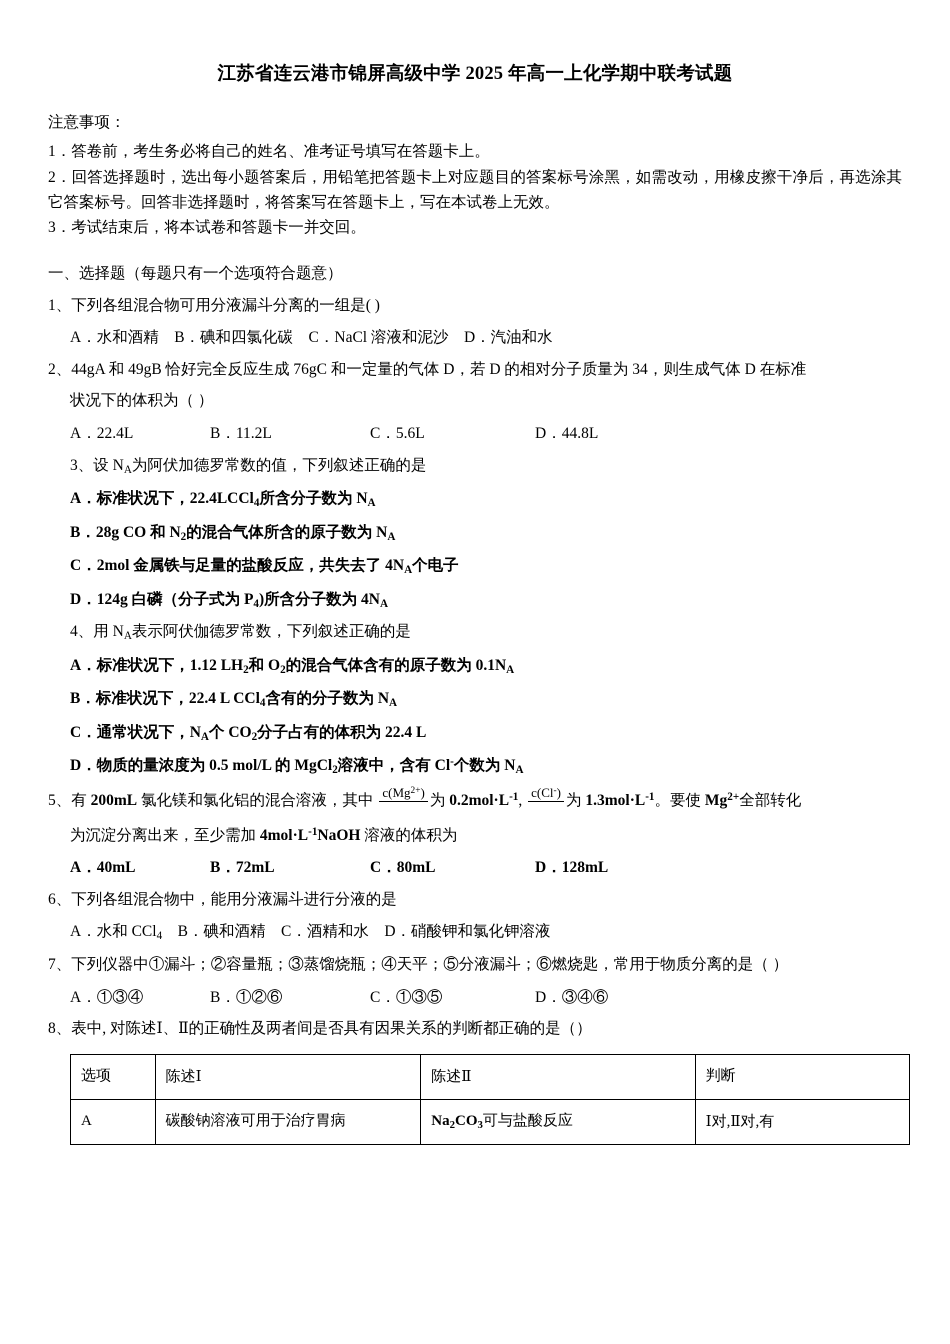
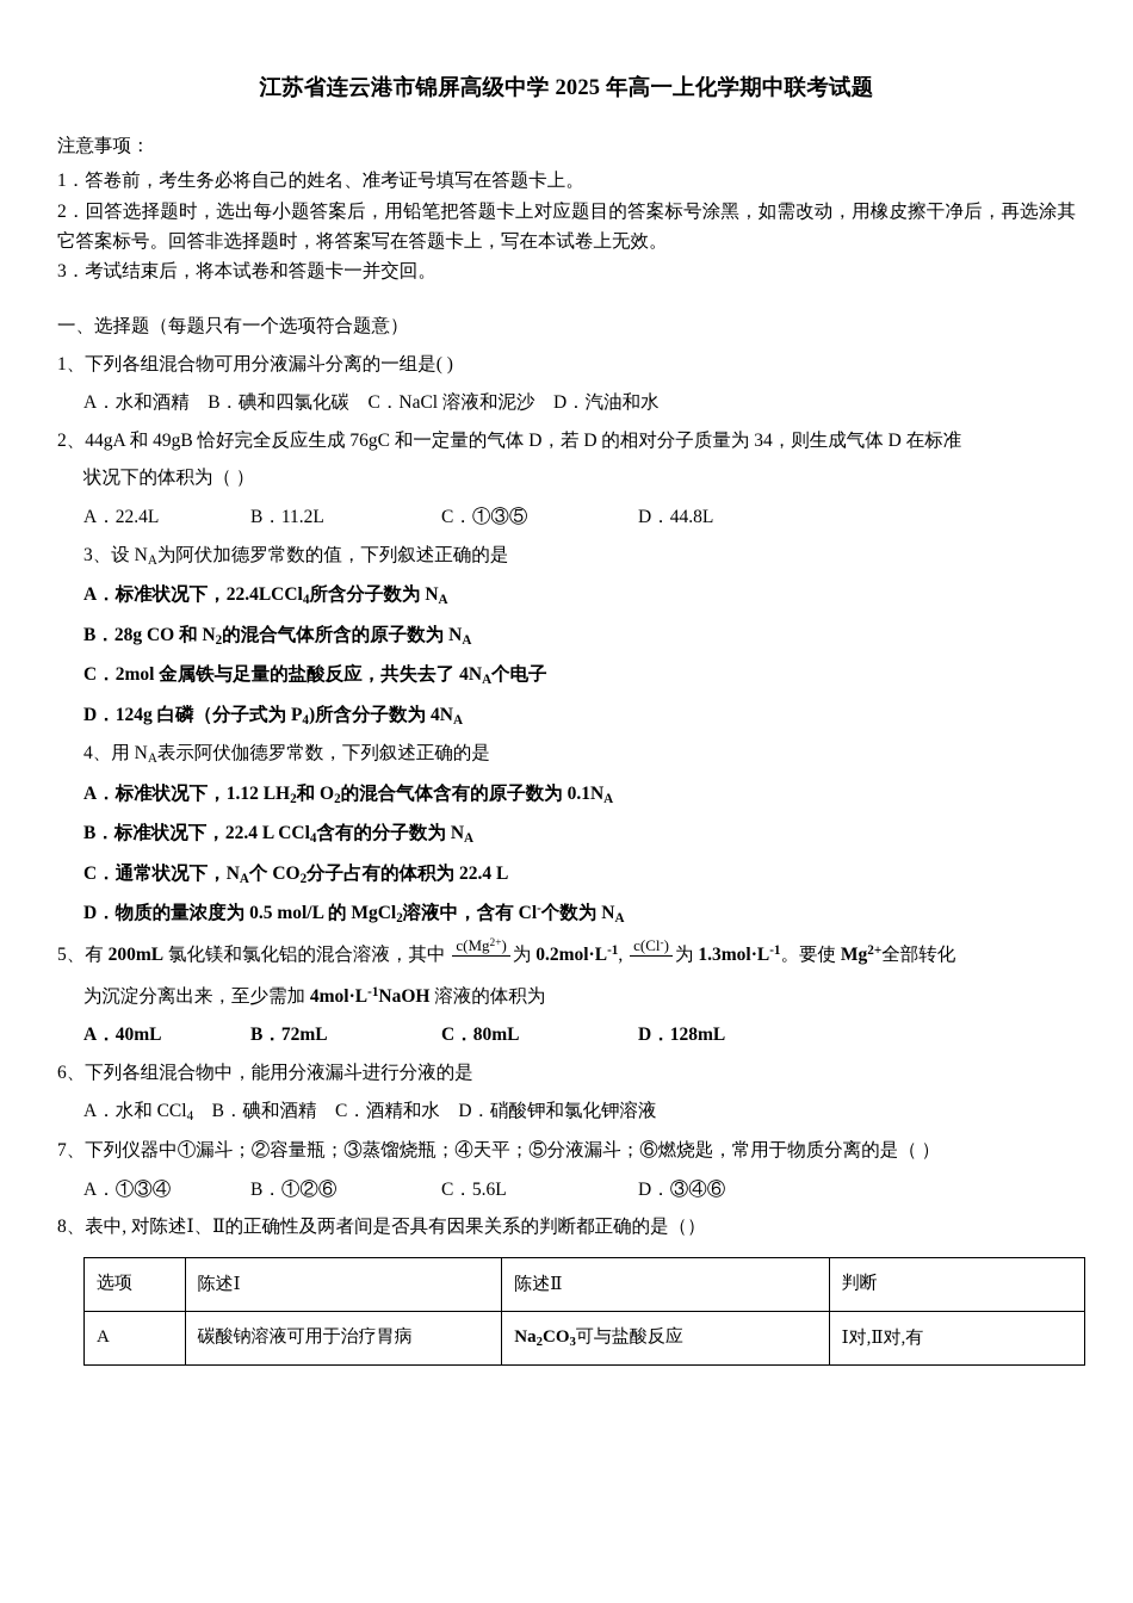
  江苏省连云港市锦屏高级中学 2025 年高一上化学期中联考试题
  注意事项：
  1．答卷前，考生务必将自己的姓名、准考证号填写在答题卡上。
  2．回答选择题时，选出每小题答案后，用铅笔把答题卡上对应题目的答案标号涂黑，如需改动，用橡皮擦干净后，再选涂其它答案标号。回答非选择题时，将答案写在答题卡上，写在本试卷上无效。
  3．考试结束后，将本试卷和答题卡一并交回。
  一、选择题（每题只有一个选项符合题意）
  1、下列各组混合物可用分液漏斗分离的一组是( )
  A．水和酒精 B．碘和四氯化碳 C．NaCl 溶液和泥沙 D．汽油和水
  2、44gA 和 49gB 恰好完全反应生成 76gC 和一定量的气体 D，若 D 的相对分子质量为 34，则生成气体 D 在标准
  状况下的体积为（ ）
  A．22.4L
  B．11.2L
- C．5.6L
+ C．①③⑤
  D．44.8L
  3、设 NA为阿伏加德罗常数的值，下列叙述正确的是
  A．标准状况下，22.4LCCl4所含分子数为 NA
  B．28g CO 和 N2的混合气体所含的原子数为 NA
  C．2mol 金属铁与足量的盐酸反应，共失去了 4NA个电子
  D．124g 白磷（分子式为 P4)所含分子数为 4NA
  4、用 NA表示阿伏伽德罗常数，下列叙述正确的是
  A．标准状况下，1.12 LH2和 O2的混合气体含有的原子数为 0.1NA
  B．标准状况下，22.4 L CCl4含有的分子数为 NA
  C．通常状况下，NA个 CO2分子占有的体积为 22.4 L
  D．物质的量浓度为 0.5 mol/L 的 MgCl2溶液中，含有 Cl-个数为 NA
  5、有 200mL 氯化镁和氯化铝的混合溶液，其中
  c(Mg2+)
  为 0.2mol·L-1,
  c(Cl-)
  为 1.3mol·L-1。要使 Mg2+全部转化
  为沉淀分离出来，至少需加 4mol·L-1NaOH 溶液的体积为
  A．40mL
  B．72mL
  C．80mL
  D．128mL
  6、下列各组混合物中，能用分液漏斗进行分液的是
  A．水和 CCl4 B．碘和酒精 C．酒精和水 D．硝酸钾和氯化钾溶液
  7、下列仪器中①漏斗；②容量瓶；③蒸馏烧瓶；④天平；⑤分液漏斗；⑥燃烧匙，常用于物质分离的是（ ）
  A．①③④
  B．①②⑥
- C．①③⑤
+ C．5.6L
  D．③④⑥
  8、表中, 对陈述Ⅰ、Ⅱ的正确性及两者间是否具有因果关系的判断都正确的是（）
  选项	陈述Ⅰ	陈述Ⅱ	判断
  A	碳酸钠溶液可用于治疗胃病	Na2CO3可与盐酸反应	Ⅰ对,Ⅱ对,有
